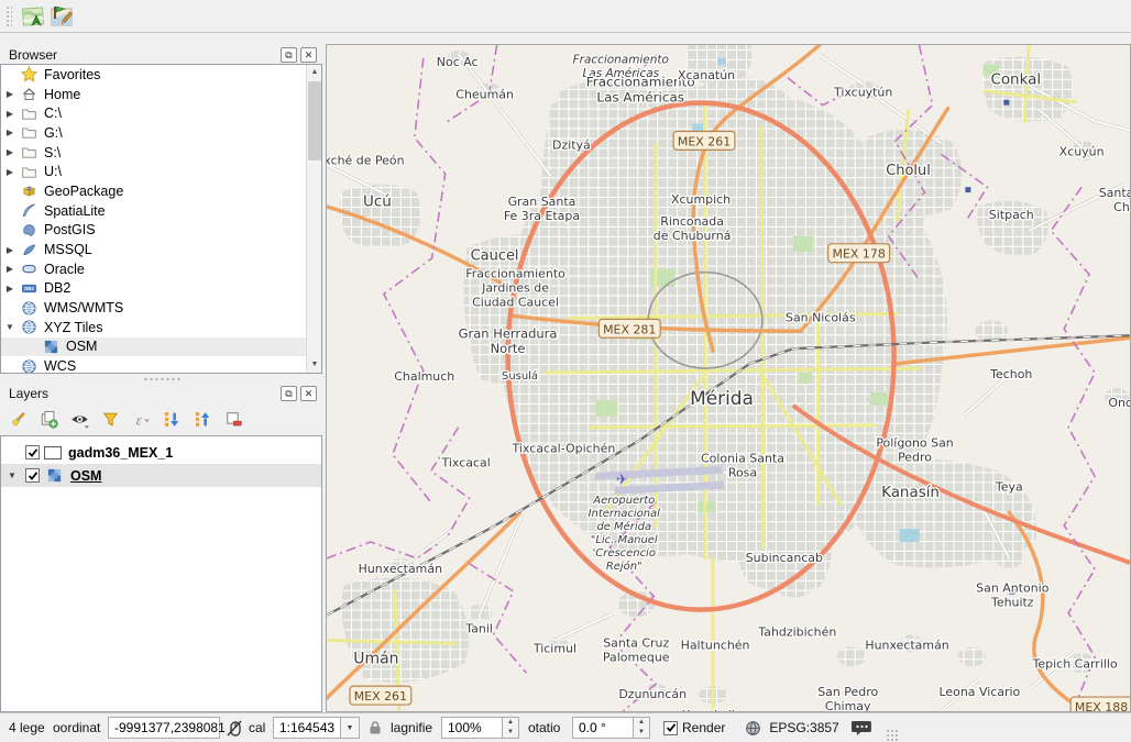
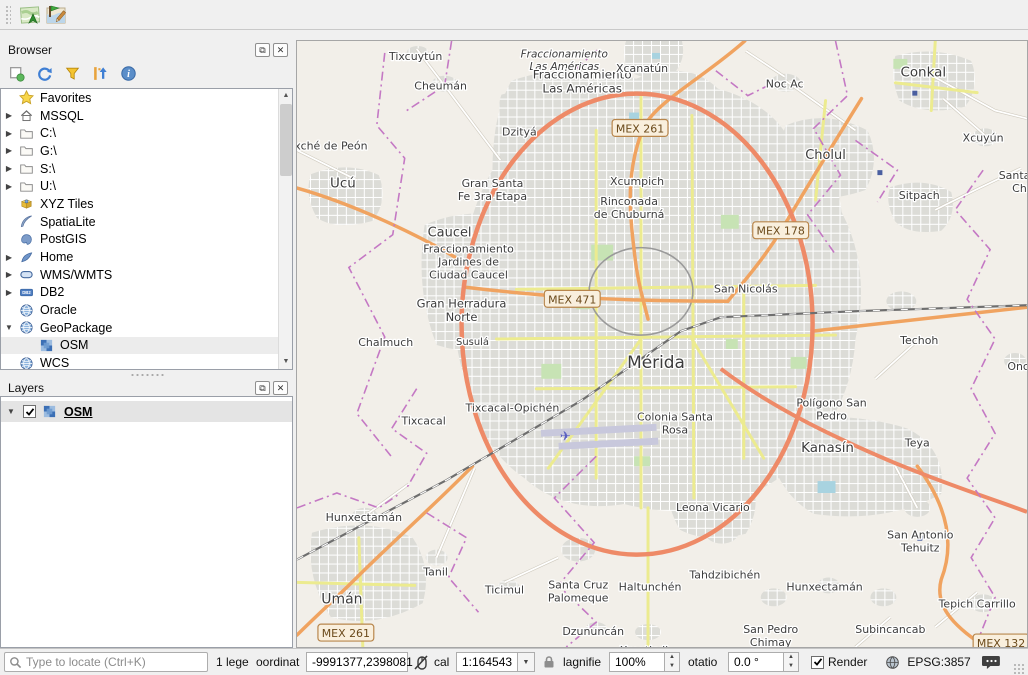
  Browser
  ⧉
  ✕
+ i
  Favorites
  ▶
- Home
+ MSSQL
  ▶
  C:\
  ▶
  G:\
  ▶
  S:\
  ▶
  U:\
- GeoPackage
+ XYZ Tiles
  SpatiaLite
  PostGIS
  ▶
- MSSQL
+ Home
  ▶
- Oracle
+ WMS/WMTS
  ▶
  DB2
- WMS/WMTS
+ Oracle
  ▼
- XYZ Tiles
+ GeoPackage
  OSM
  WCS
  Layers
  ⧉
  ✕
- ε
- gadm36_MEX_1
  ▼
  OSM
  ✈
- Noc Ac
+ Tixcuytún
  Fraccionamiento Las Américas
  Fraccionamiento Las Américas
  Xcanatún
  Cheumán
- Tixcuytún
+ Noc Ac
  Conkal
  Dzityá
  Xcuyún
  xché de Peón
  Cholul
  Ucú
  Gran Santa Fe 3ra Etapa
  Xcumpich
  Rinconada de Chuburná
  Sitpach
  Caucel
  Fraccionamiento Jardines de Ciudad Caucel
  San Nicolás
  Gran Herradura Norte
  Techoh
  Chalmuch
  Susulá
  Mérida
  Tixcacal-Opichén
  Tixcacal
  Polígono San Pedro
  Colonia Santa Rosa
  Kanasín
  Teya
- Aeropuerto Internacional de Mérida "Lic. Manuel 'Crescencio Rejón"
- Subincancab
+ Leona Vicario
  Hunxectamán
  San Antonio Tehuitz
  Tanil
  Ticimul
  Santa Cruz Palomeque
  Haltunchén
  Tahdzibichén
  Hunxectamán
  Tepich Carrillo
  Umán
  Dzununcán
  San Pedro Chimay
- Leona Vicario
+ Subincancab
  MEX 261
  MEX 178
- MEX 281
+ MEX 471
  MEX 261
- MEX 188
+ MEX 132
+ Type to locate (Ctrl+K)
- 4 lege
+ 1 lege
  oordinat
  -9991377,239808
  cal
  1:164543
  lagnifie
  100%
  otatio
  0.0 °
  Render
  EPSG:3857
